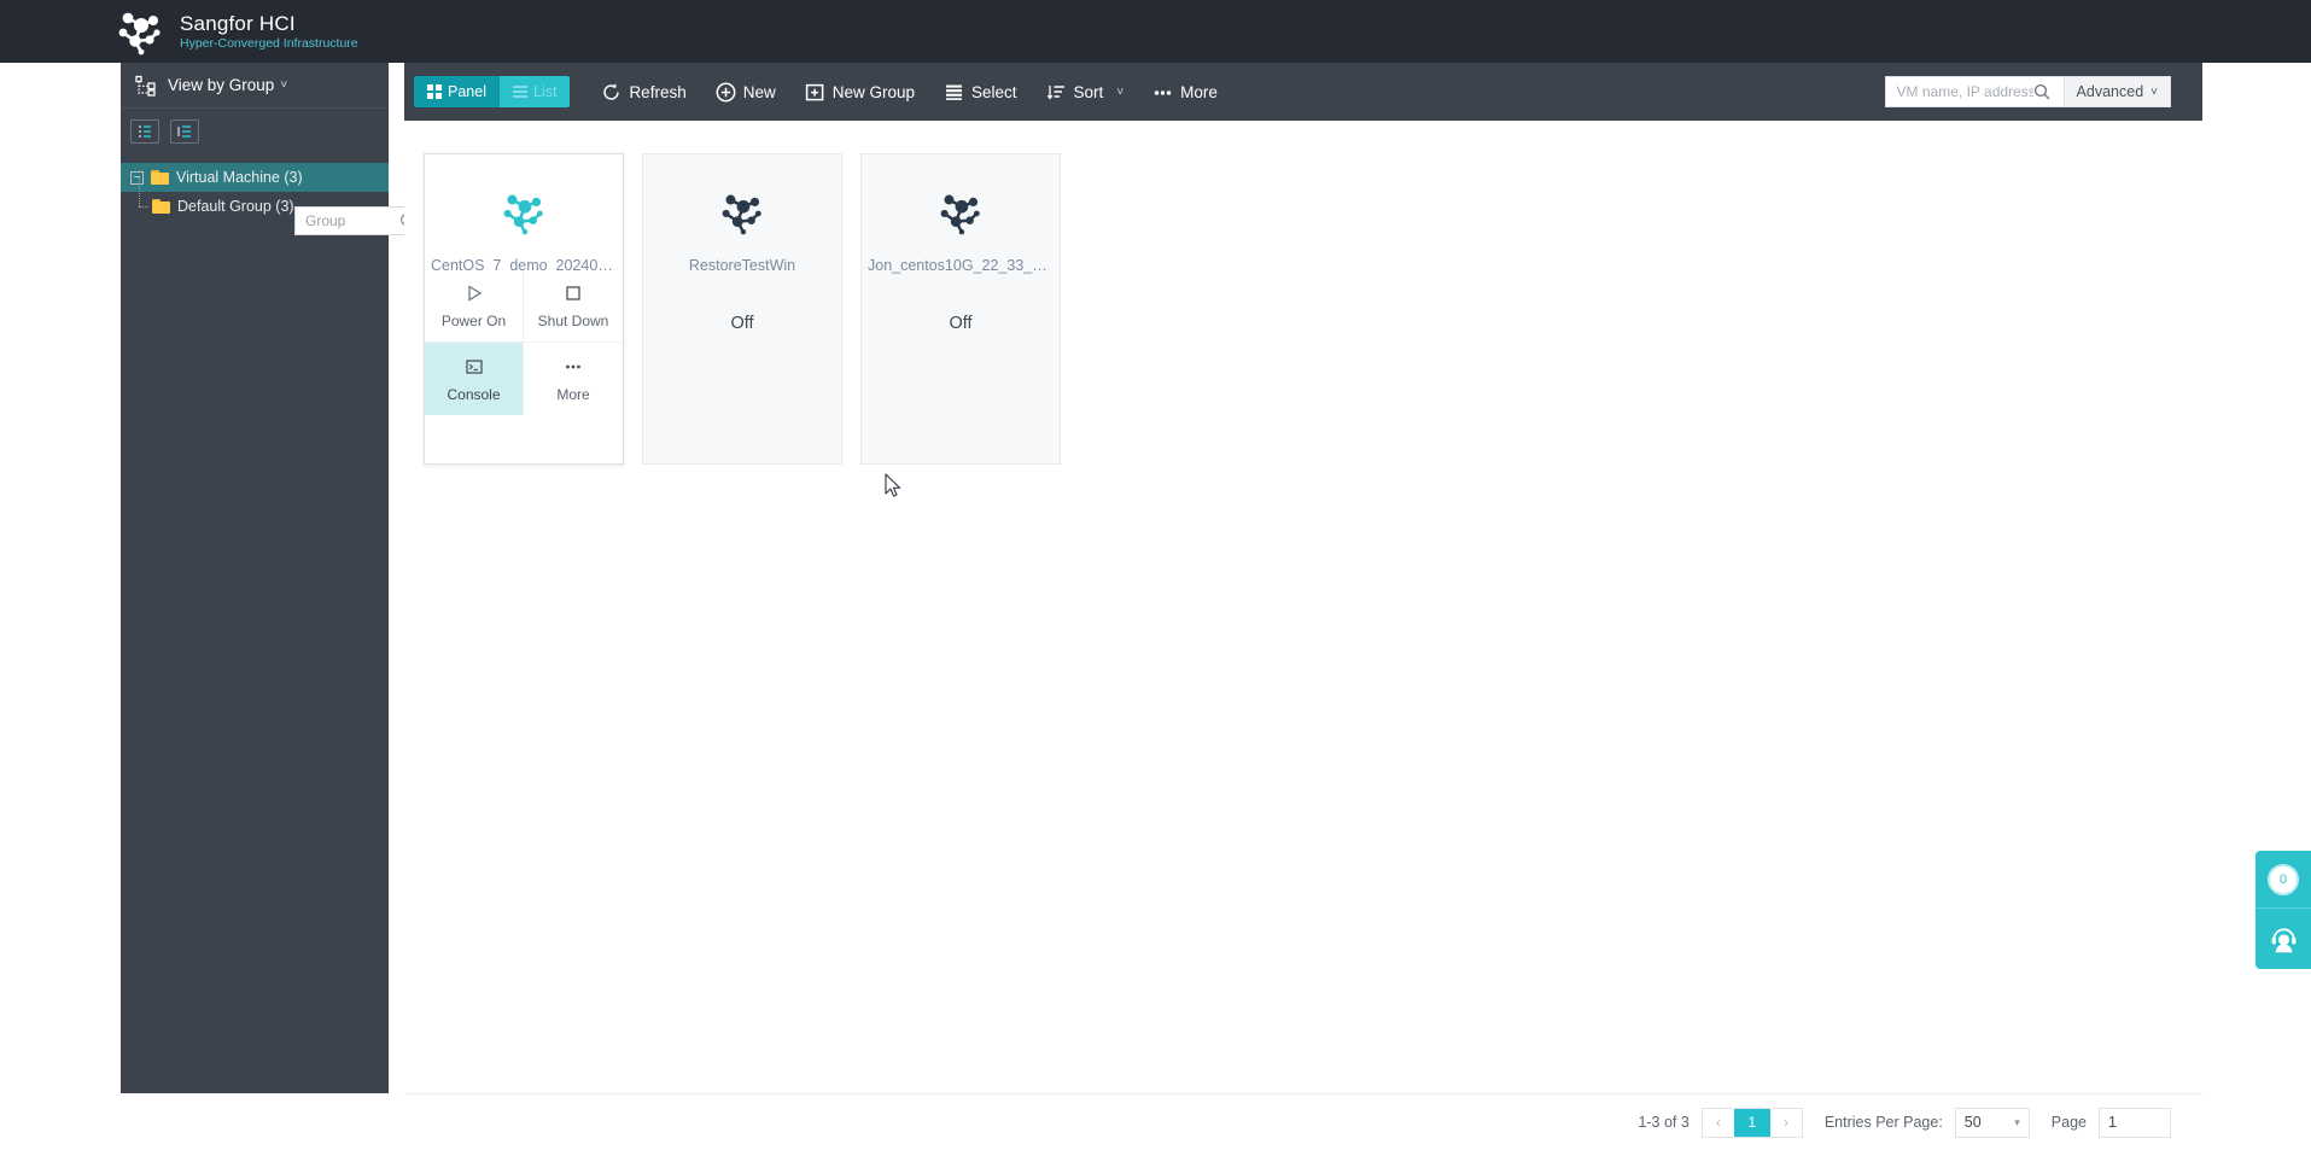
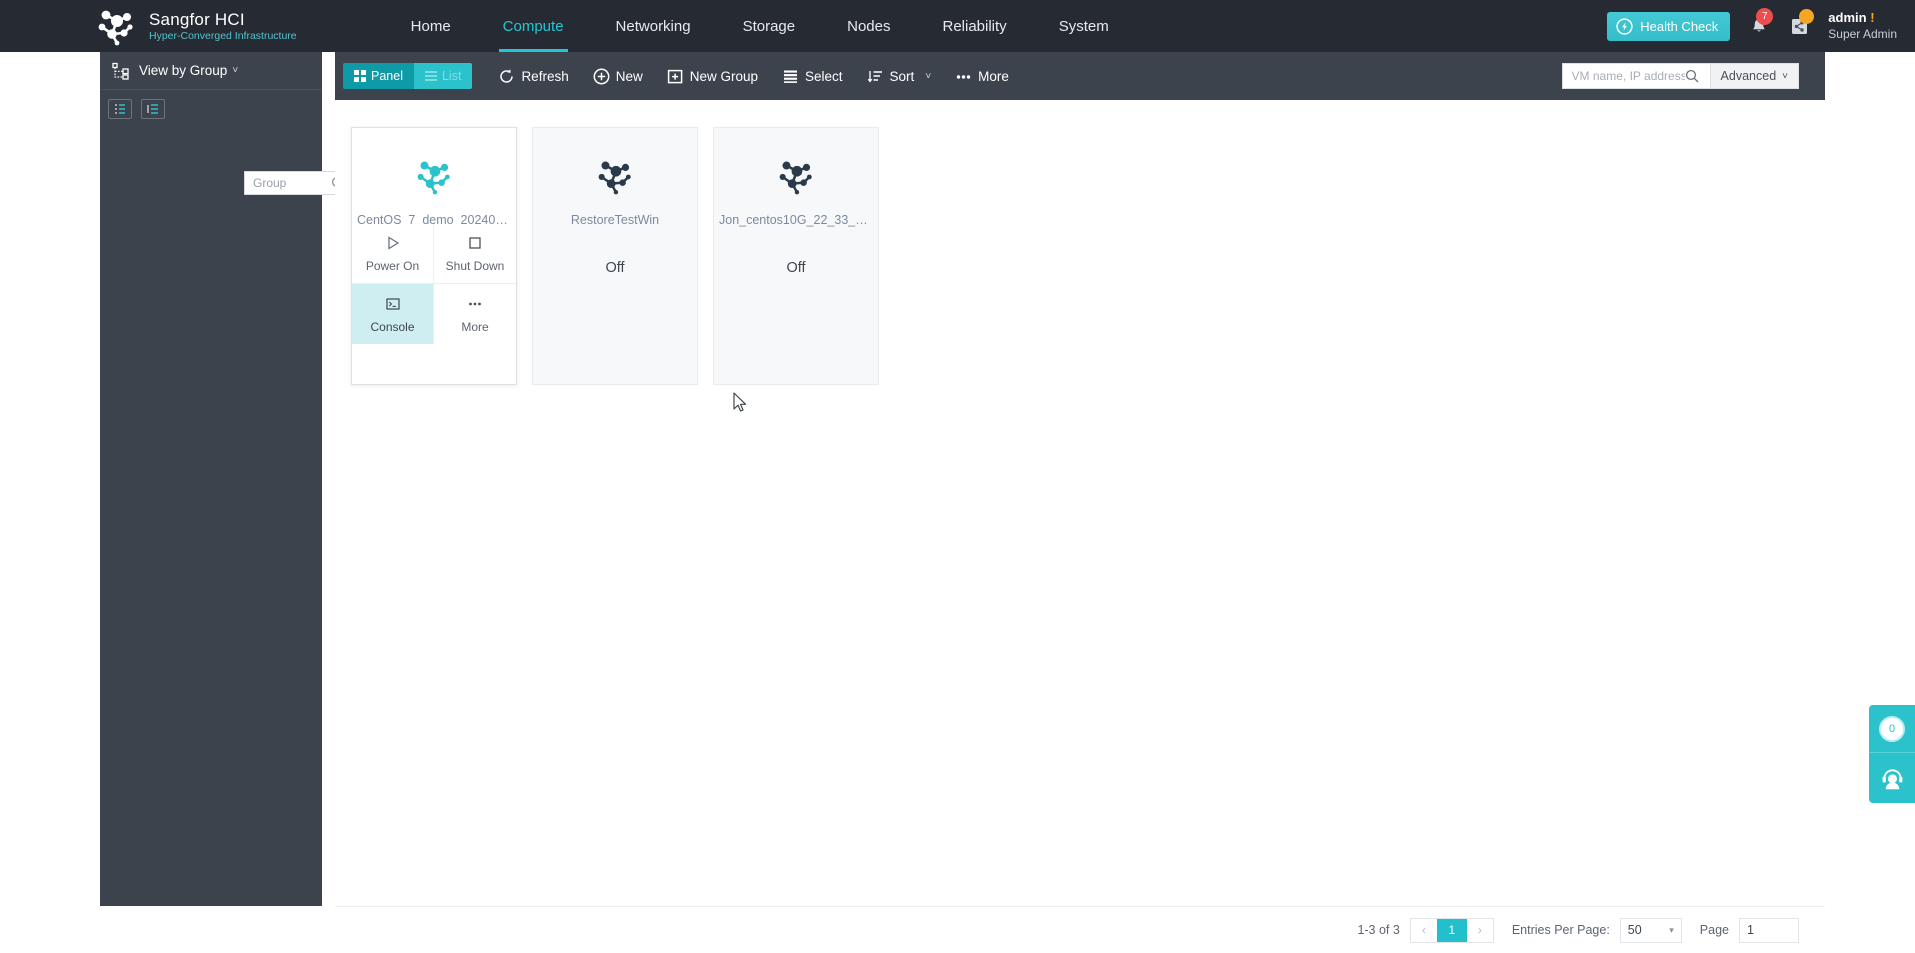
  Sangfor HCI
  Hyper-Converged Infrastructure
+ Home
+ Compute
+ Networking
+ Storage
+ Nodes
+ Reliability
+ System
+ Health Check
+ 7
+ admin !
+ Super Admin
  View by Group
  ˅
  Group
- −
- Virtual Machine (3)
- Default Group (3)
  Panel
  List
  Refresh
  New
  New Group
  Select
  Sort
  ˅
  More
  VM name, IP address
  Advanced
  ˅
  CentOS_7_demo_20240227
  Power On
  Shut Down
  Console
  More
  RestoreTestWin
  Off
  Jon_centos10G_22_33_202.
  Off
  1-3 of 3
  ‹
  1
  ›
  Entries Per Page:
  50
  ▾
  Page
  1
  0
